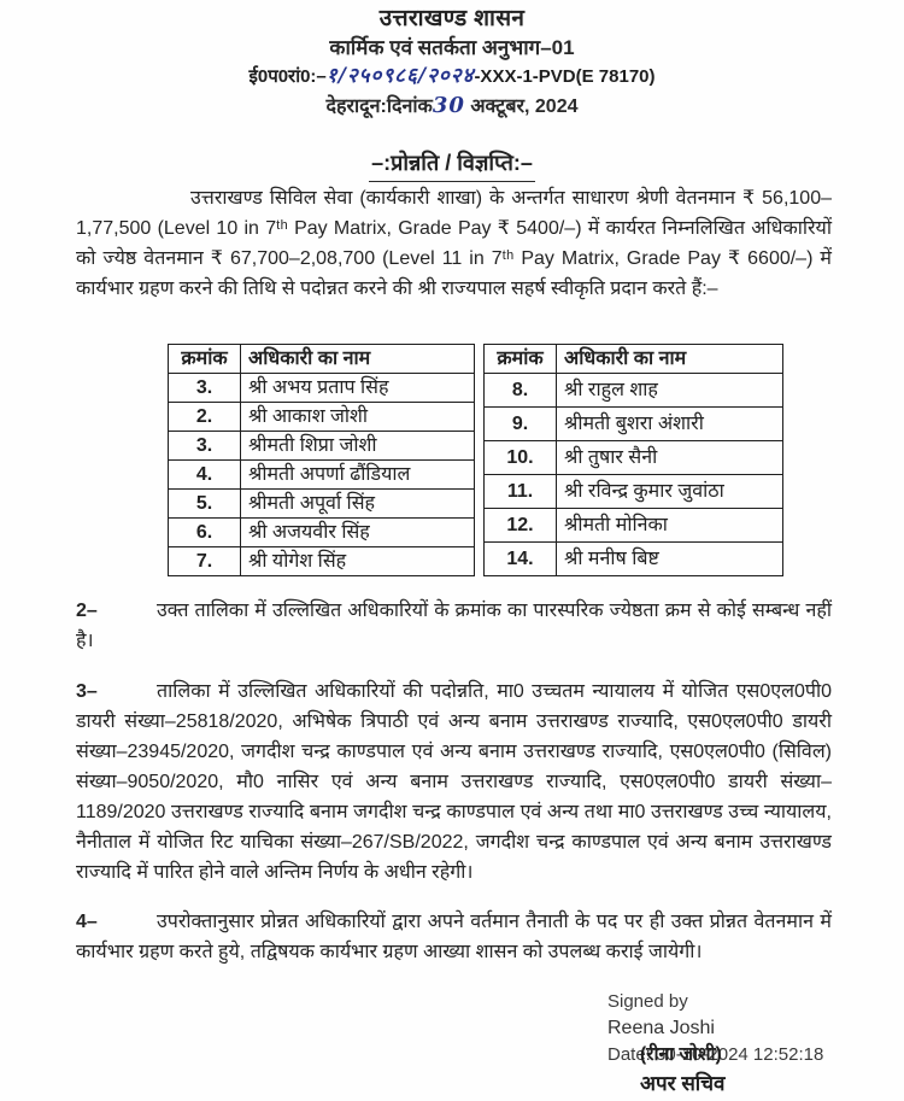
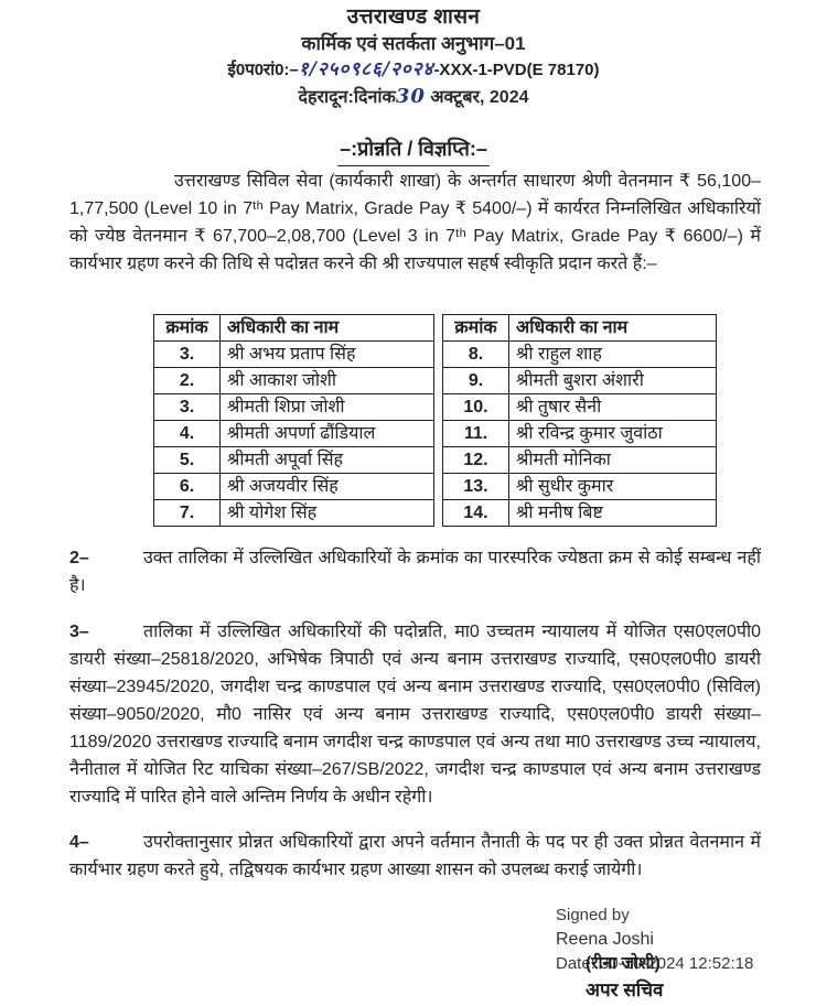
  उत्तराखण्ड शासन
  कार्मिक एवं सतर्कता अनुभाग–01
  ई0प0रां0:–१/२५०९८६/२०२४-XXX-1-PVD(E 78170)
  देहरादून:दिनांक30 अक्टूबर, 2024
  –:प्रोन्नति / विज्ञप्ति:–
- उत्तराखण्ड सिविल सेवा (कार्यकारी शाखा) के अन्तर्गत साधारण श्रेणी वेतनमान ₹ 56,100–1,77,500 (Level 10 in 7ᵗʰ Pay Matrix, Grade Pay ₹ 5400/–) में कार्यरत निम्नलिखित अधिकारियों को ज्येष्ठ वेतनमान ₹ 67,700–2,08,700 (Level 11 in 7ᵗʰ Pay Matrix, Grade Pay ₹ 6600/–) में कार्यभार ग्रहण करने की तिथि से पदोन्नत करने की श्री राज्यपाल सहर्ष स्वीकृति प्रदान करते हैं:–
+ उत्तराखण्ड सिविल सेवा (कार्यकारी शाखा) के अन्तर्गत साधारण श्रेणी वेतनमान ₹ 56,100–1,77,500 (Level 10 in 7ᵗʰ Pay Matrix, Grade Pay ₹ 5400/–) में कार्यरत निम्नलिखित अधिकारियों को ज्येष्ठ वेतनमान ₹ 67,700–2,08,700 (Level 3 in 7ᵗʰ Pay Matrix, Grade Pay ₹ 6600/–) में कार्यभार ग्रहण करने की तिथि से पदोन्नत करने की श्री राज्यपाल सहर्ष स्वीकृति प्रदान करते हैं:–
  क्रमांक	अधिकारी का नाम
  3.	श्री अभय प्रताप सिंह
  2.	श्री आकाश जोशी
  3.	श्रीमती शिप्रा जोशी
  4.	श्रीमती अपर्णा ढौंडियाल
  5.	श्रीमती अपूर्वा सिंह
  6.	श्री अजयवीर सिंह
  7.	श्री योगेश सिंह
  क्रमांक	अधिकारी का नाम
  8.	श्री राहुल शाह
  9.	श्रीमती बुशरा अंशारी
  10.	श्री तुषार सैनी
  11.	श्री रविन्द्र कुमार जुवांठा
  12.	श्रीमती मोनिका
+ 13.	श्री सुधीर कुमार
  14.	श्री मनीष बिष्ट
  2– उक्त तालिका में उल्लिखित अधिकारियों के क्रमांक का पारस्परिक ज्येष्ठता क्रम से कोई सम्बन्ध नहीं है।
  3– तालिका में उल्लिखित अधिकारियों की पदोन्नति, मा0 उच्चतम न्यायालय में योजित एस0एल0पी0 डायरी संख्या–25818/2020, अभिषेक त्रिपाठी एवं अन्य बनाम उत्तराखण्ड राज्यादि, एस0एल0पी0 डायरी संख्या–23945/2020, जगदीश चन्द्र काण्डपाल एवं अन्य बनाम उत्तराखण्ड राज्यादि, एस0एल0पी0 (सिविल) संख्या–9050/2020, मौ0 नासिर एवं अन्य बनाम उत्तराखण्ड राज्यादि, एस0एल0पी0 डायरी संख्या–1189/2020 उत्तराखण्ड राज्यादि बनाम जगदीश चन्द्र काण्डपाल एवं अन्य तथा मा0 उत्तराखण्ड उच्च न्यायालय, नैनीताल में योजित रिट याचिका संख्या–267/SB/2022, जगदीश चन्द्र काण्डपाल एवं अन्य बनाम उत्तराखण्ड राज्यादि में पारित होने वाले अन्तिम निर्णय के अधीन रहेगी।
  4– उपरोक्तानुसार प्रोन्नत अधिकारियों द्वारा अपने वर्तमान तैनाती के पद पर ही उक्त प्रोन्नत वेतनमान में कार्यभार ग्रहण करते हुये, तद्विषयक कार्यभार ग्रहण आख्या शासन को उपलब्ध कराई जायेगी।
  Signed by
  Reena Joshi
  Date: 30-10-2024 12:52:18
  (रीना जोशी)
  अपर सचिव
